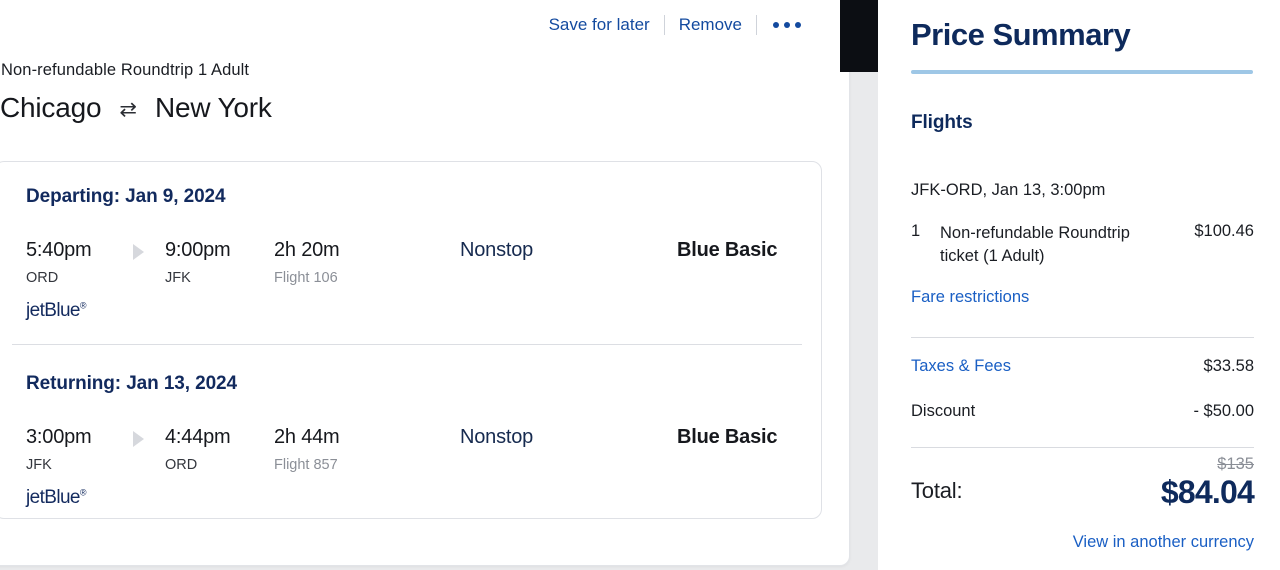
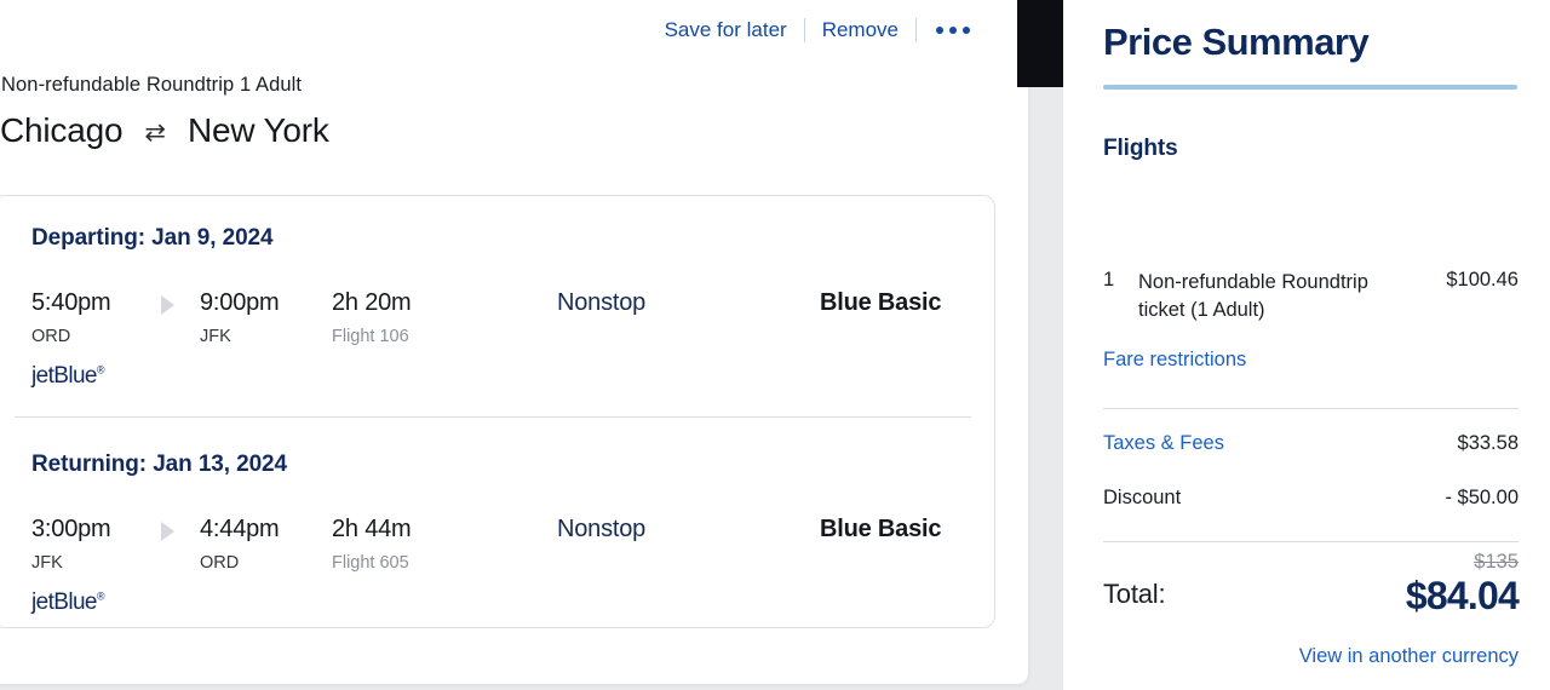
  Save for later
  Remove
  Non-refundable Roundtrip 1 Adult
  Chicago
  ⇄
  New York
  Departing: Jan 9, 2024
  5:40pm
  ORD
  9:00pm
  JFK
  2h 20m
  Flight 106
  Nonstop
  Blue Basic
  jetBlue®
  Returning: Jan 13, 2024
  3:00pm
  JFK
  4:44pm
  ORD
  2h 44m
- Flight 857
+ Flight 605
  Nonstop
  Blue Basic
  jetBlue®
  Price Summary
  Flights
- JFK-ORD, Jan 13, 3:00pm
  1
  Non-refundable Roundtrip ticket (1 Adult)
  $100.46
  Fare restrictions
  Taxes & Fees
  $33.58
  Discount
  - $50.00
  Total:
  $135
  $84.04
  View in another currency
